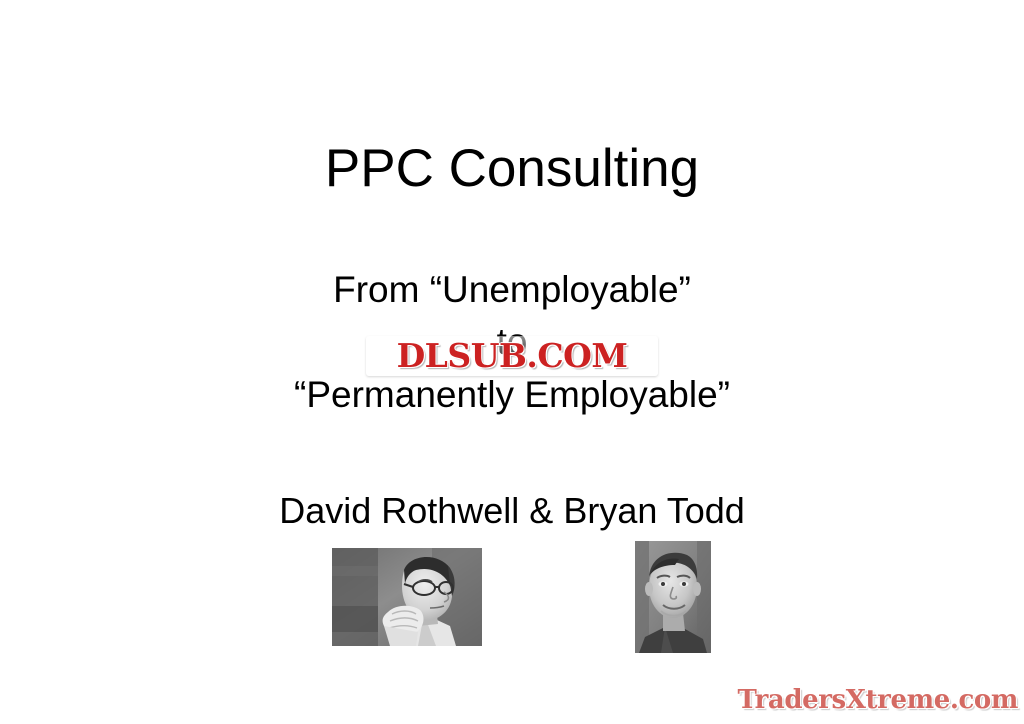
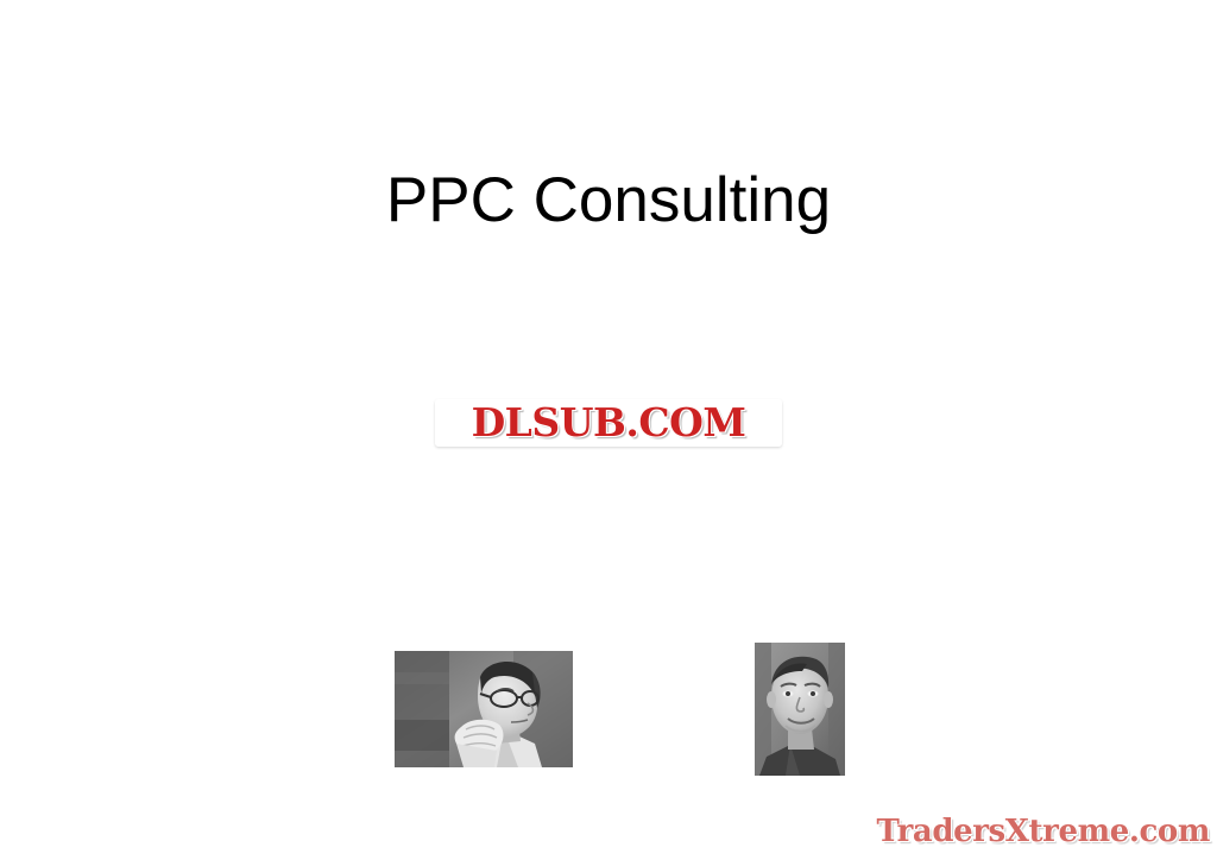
  PPC Consulting
- From “Unemployable”
- “Permanently Employable”
- David Rothwell & Bryan Todd
  DLSUB.COM
  TradersXtreme.com
